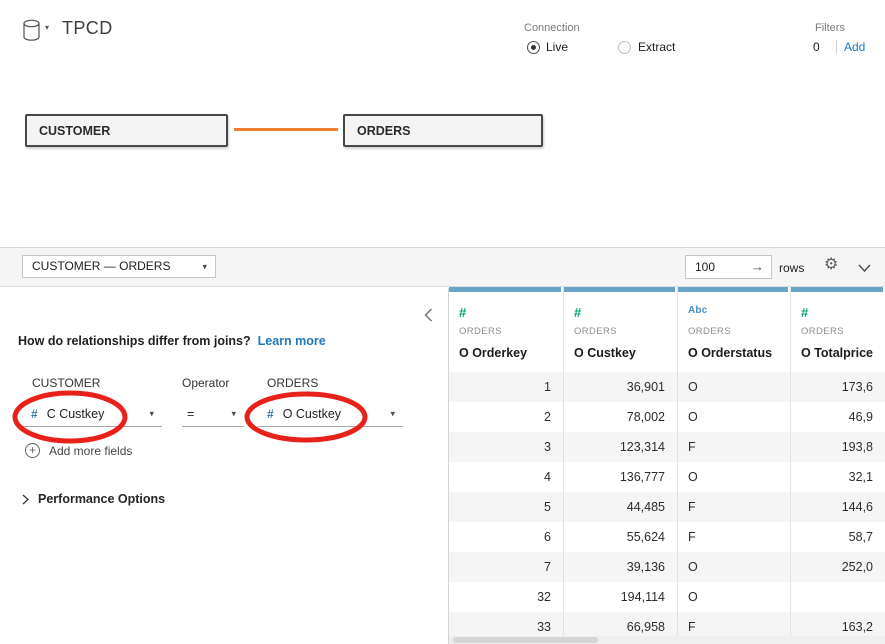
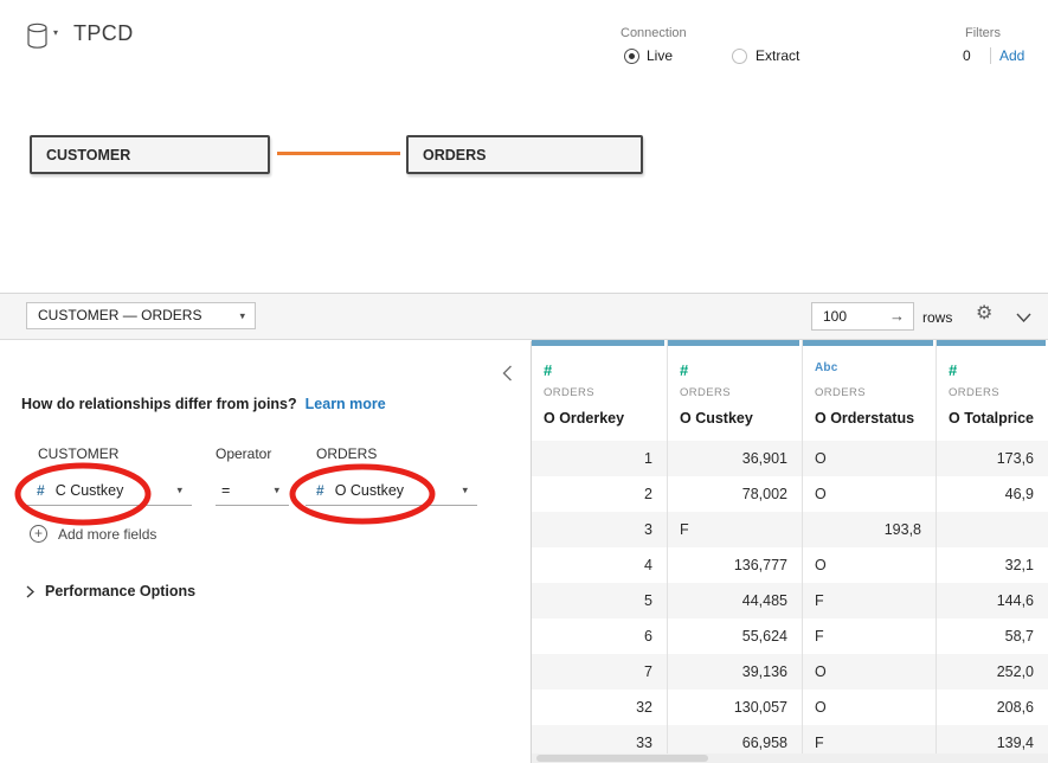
  ▾
  TPCD
  Connection
  Live
  Extract
  Filters
  0
  Add
  CUSTOMER
  ORDERS
  CUSTOMER — ORDERS
  ▾
  100
  →
  rows
  ⚙
  How do relationships differ from joins? Learn more
  CUSTOMER
  Operator
  ORDERS
  #
  C Custkey
  ▾
  =
  ▾
  #
  O Custkey
  ▾
  +
  Add more fields
  Performance Options
  #
  ORDERS
  O Orderkey
  #
  ORDERS
  O Custkey
  Abc
  ORDERS
  O Orderstatus
  #
  ORDERS
  O Totalprice
  1
  36,901
  O
  173,6
  2
  78,002
  O
  46,9
  3
- 123,314
  F
  193,8
  4
  136,777
  O
  32,1
  5
  44,485
  F
  144,6
  6
  55,624
  F
  58,7
  7
  39,136
  O
  252,0
  32
- 194,114
+ 130,057
  O
+ 208,6
  33
  66,958
  F
- 163,2
+ 139,4
